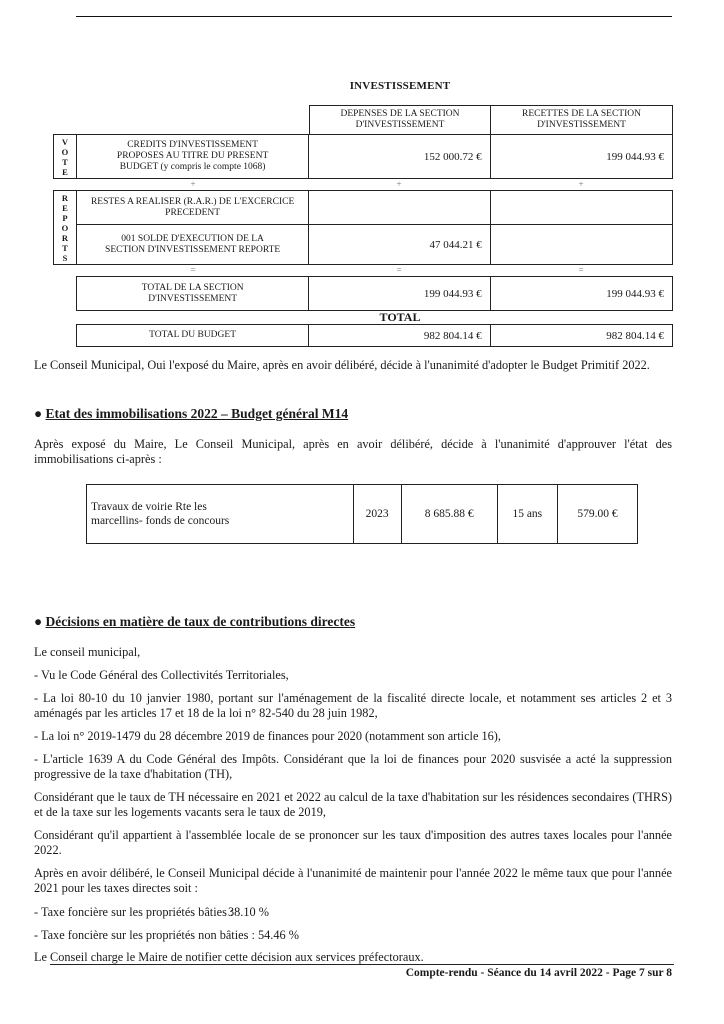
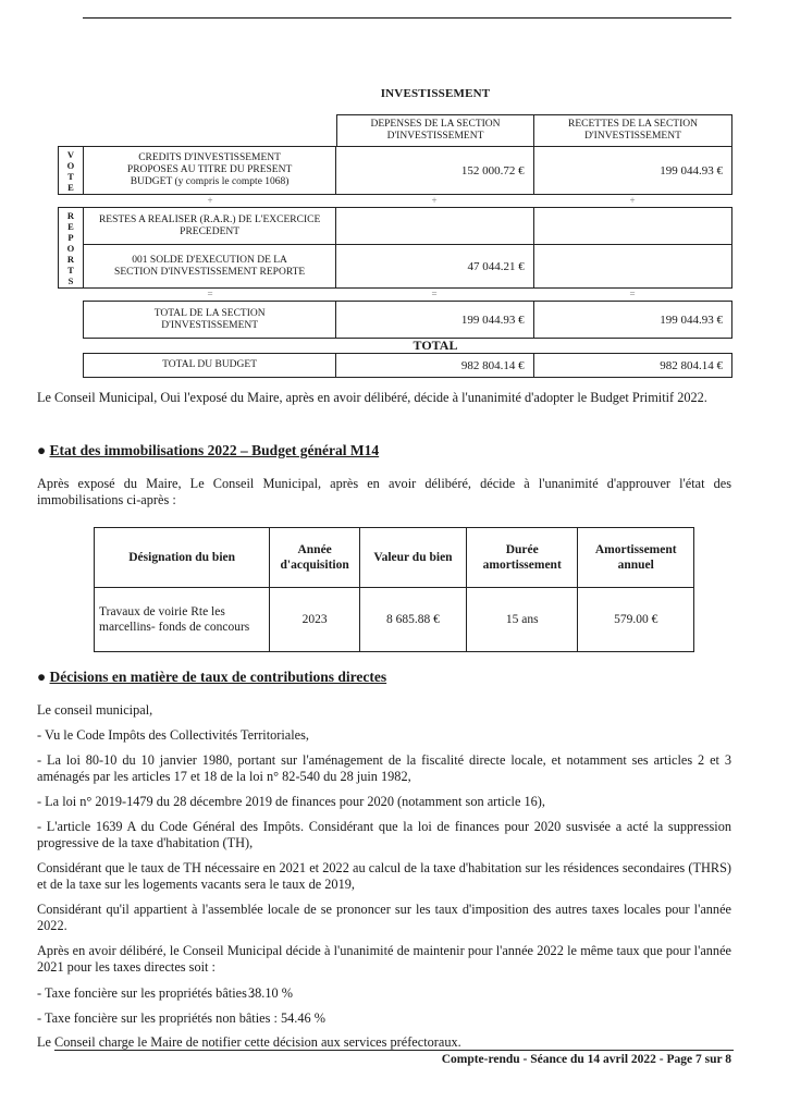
  INVESTISSEMENT
  DEPENSES DE LA SECTIOND'INVESTISSEMENT	RECETTES DE LA SECTIOND'INVESTISSEMENT
  VOTE	CREDITS D'INVESTISSEMENT PROPOSES AU TITRE DU PRESENT BUDGET (y compris le compte 1068)	152 000.72 €	199 044.93 €
  +
  +
  +
  REPORTS	RESTES A REALISER (R.A.R.) DE L'EXCERCICE PRECEDENT
  001 SOLDE D'EXECUTION DE LA SECTION D'INVESTISSEMENT REPORTE	47 044.21 €
  =
  =
  =
  TOTAL DE LA SECTION D'INVESTISSEMENT	199 044.93 €	199 044.93 €
  TOTAL
  TOTAL DU BUDGET	982 804.14 €	982 804.14 €
  Le Conseil Municipal, Oui l'exposé du Maire, après en avoir délibéré, décide à l'unanimité d'adopter le Budget Primitif 2022.
  ● Etat des immobilisations 2022 – Budget général M14
  Après exposé du Maire, Le Conseil Municipal, après en avoir délibéré, décide à l'unanimité d'approuver l'état des immobilisations ci-après :
+ Désignation du bien	Annéed'acquisition	Valeur du bien	Duréeamortissement	Amortissementannuel
  Travaux de voirie Rte lesmarcellins- fonds de concours	2023	8 685.88 €	15 ans	579.00 €
  ● Décisions en matière de taux de contributions directes
  Le conseil municipal,
- - Vu le Code Général des Collectivités Territoriales,
+ - Vu le Code Impôts des Collectivités Territoriales,
  - La loi 80-10 du 10 janvier 1980, portant sur l'aménagement de la fiscalité directe locale, et notamment ses articles 2 et 3 aménagés par les articles 17 et 18 de la loi n° 82-540 du 28 juin 1982,
  - La loi n° 2019-1479 du 28 décembre 2019 de finances pour 2020 (notamment son article 16),
  - L'article 1639 A du Code Général des Impôts. Considérant que la loi de finances pour 2020 susvisée a acté la suppression progressive de la taxe d'habitation (TH),
  Considérant que le taux de TH nécessaire en 2021 et 2022 au calcul de la taxe d'habitation sur les résidences secondaires (THRS) et de la taxe sur les logements vacants sera le taux de 2019,
  Considérant qu'il appartient à l'assemblée locale de se prononcer sur les taux d'imposition des autres taxes locales pour l'année 2022.
  Après en avoir délibéré, le Conseil Municipal décide à l'unanimité de maintenir pour l'année 2022 le même taux que pour l'année 2021 pour les taxes directes soit :
  - Taxe foncière sur les propriétés bâties :
  38.10 %
  - Taxe foncière sur les propriétés non bâties : 54.46 %
  Le Conseil charge le Maire de notifier cette décision aux services préfectoraux.
  Compte-rendu - Séance du 14 avril 2022 - Page 7 sur 8
